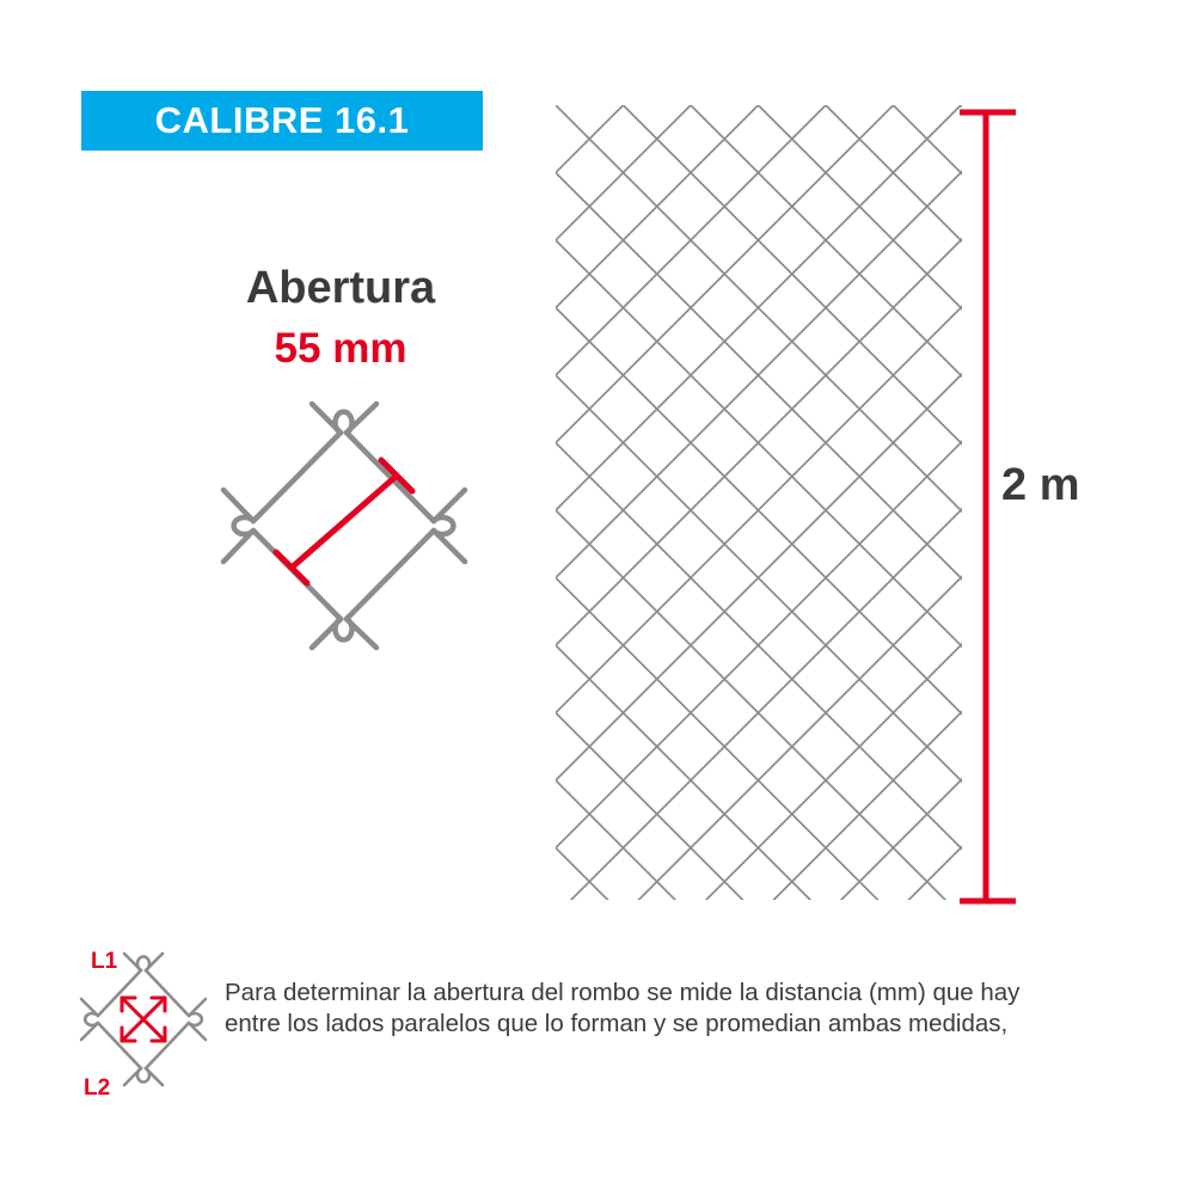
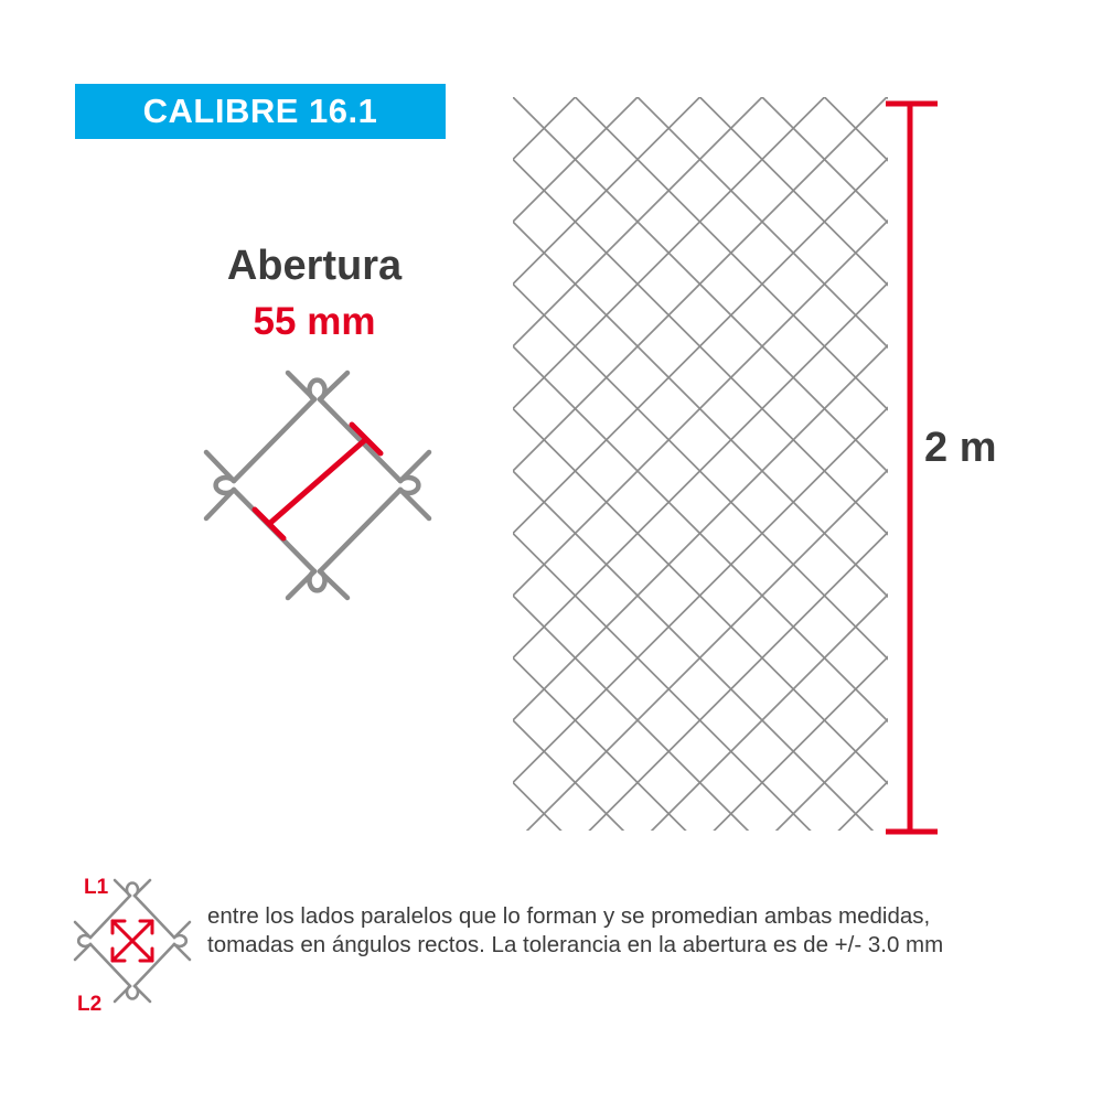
  CALIBRE 16.1
  Abertura
  55 mm
  2 m
  L1
  L2
- Para determinar la abertura del rombo se mide la distancia (mm) que hay
  entre los lados paralelos que lo forman y se promedian ambas medidas,
+ tomadas en ángulos rectos. La tolerancia en la abertura es de +/- 3.0 mm
